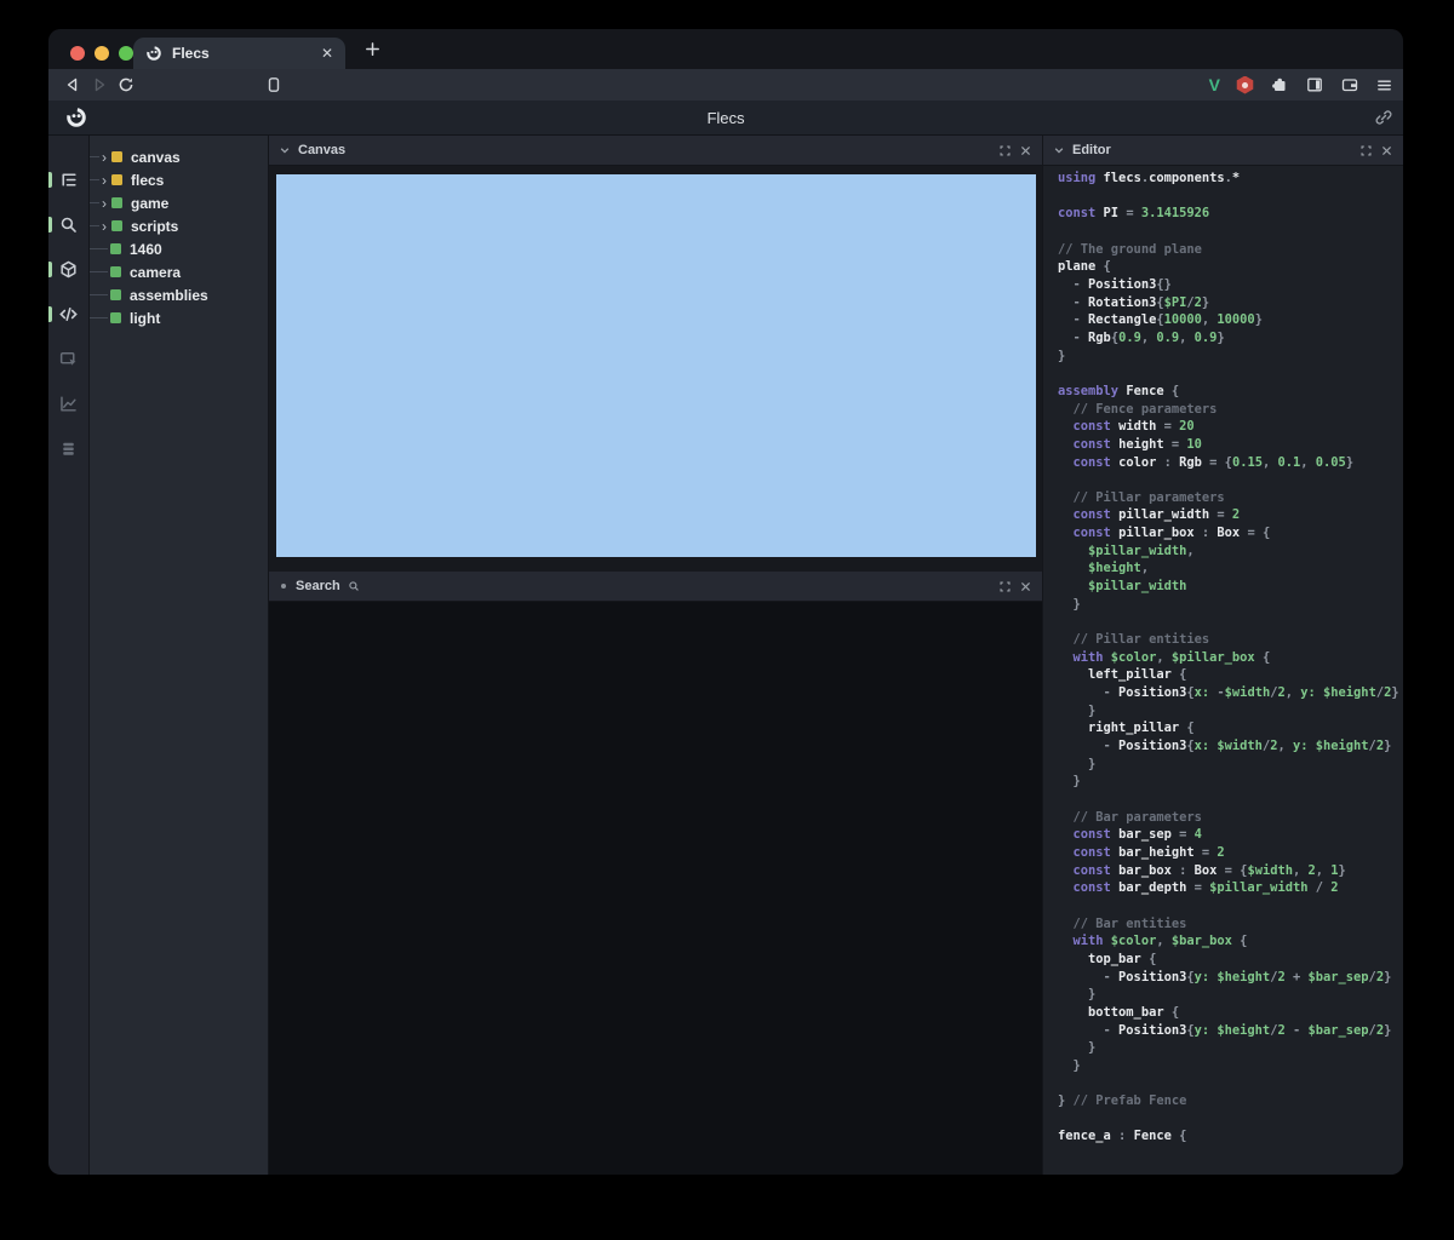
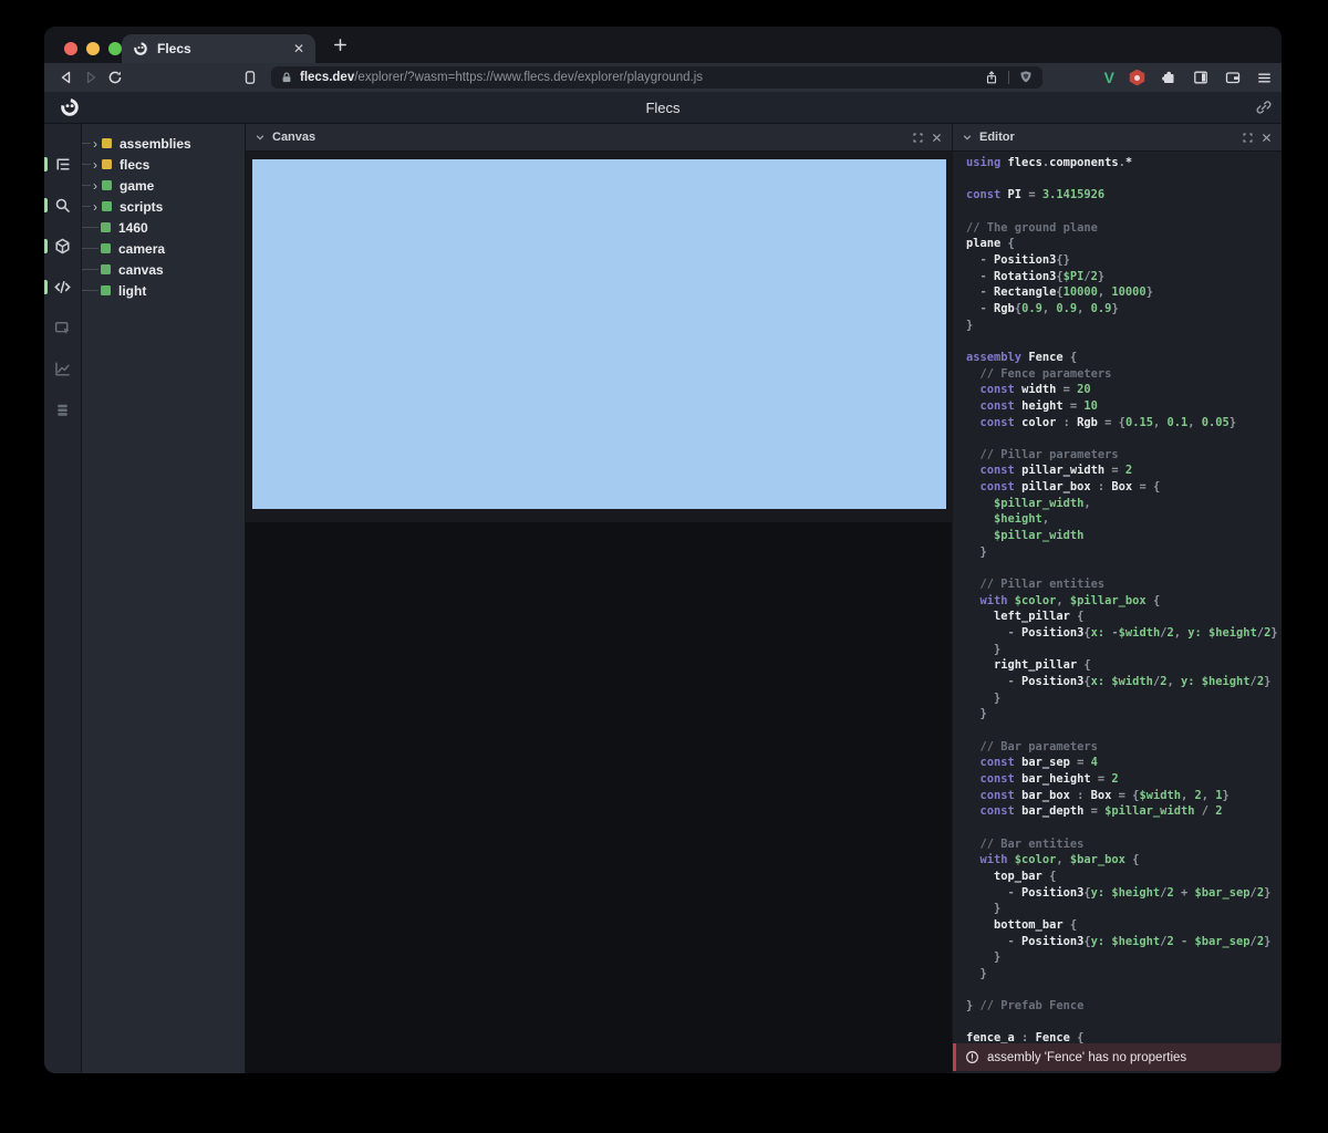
  Flecs
  ✕
+ flecs.dev/explorer/?wasm=https://www.flecs.dev/explorer/playground.js
  V
  Flecs
  ›
- canvas
+ assemblies
  ›
  flecs
  ›
  game
  ›
  scripts
  1460
  camera
- assemblies
+ canvas
  light
  Canvas
- Search
  Editor
  using flecs.components.*
  const PI = 3.1415926
  // The ground plane
  plane {
  - Position3{}
  - Rotation3{$PI/2}
  - Rectangle{10000, 10000}
  - Rgb{0.9, 0.9, 0.9}
  }
  assembly Fence {
  // Fence parameters
  const width = 20
  const height = 10
  const color : Rgb = {0.15, 0.1, 0.05}
  // Pillar parameters
  const pillar_width = 2
  const pillar_box : Box = {
  $pillar_width,
  $height,
  $pillar_width
  }
  // Pillar entities
  with $color, $pillar_box {
  left_pillar {
  - Position3{x: -$width/2, y: $height/2}
  }
  right_pillar {
  - Position3{x: $width/2, y: $height/2}
  }
  }
  // Bar parameters
  const bar_sep = 4
  const bar_height = 2
  const bar_box : Box = {$width, 2, 1}
  const bar_depth = $pillar_width / 2
  // Bar entities
  with $color, $bar_box {
  top_bar {
  - Position3{y: $height/2 + $bar_sep/2}
  }
  bottom_bar {
  - Position3{y: $height/2 - $bar_sep/2}
  }
  }
  } // Prefab Fence
  fence_a : Fence {
+ assembly 'Fence' has no properties
